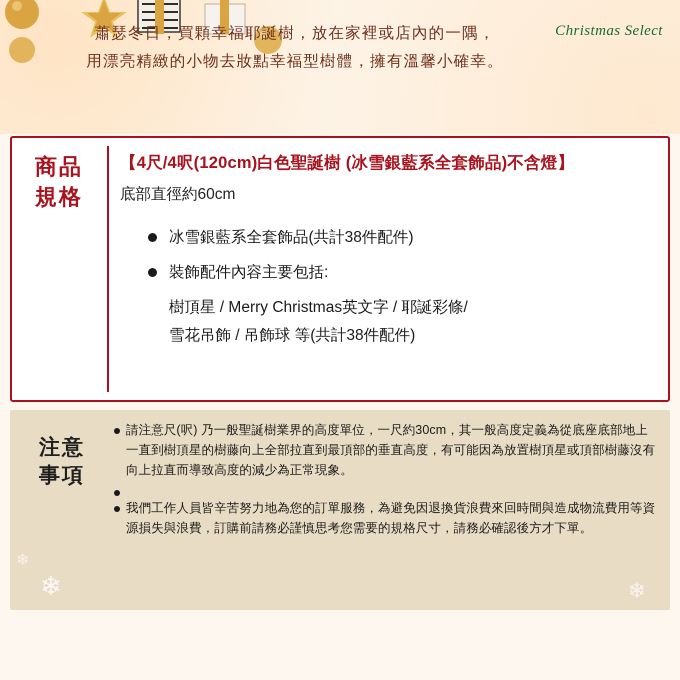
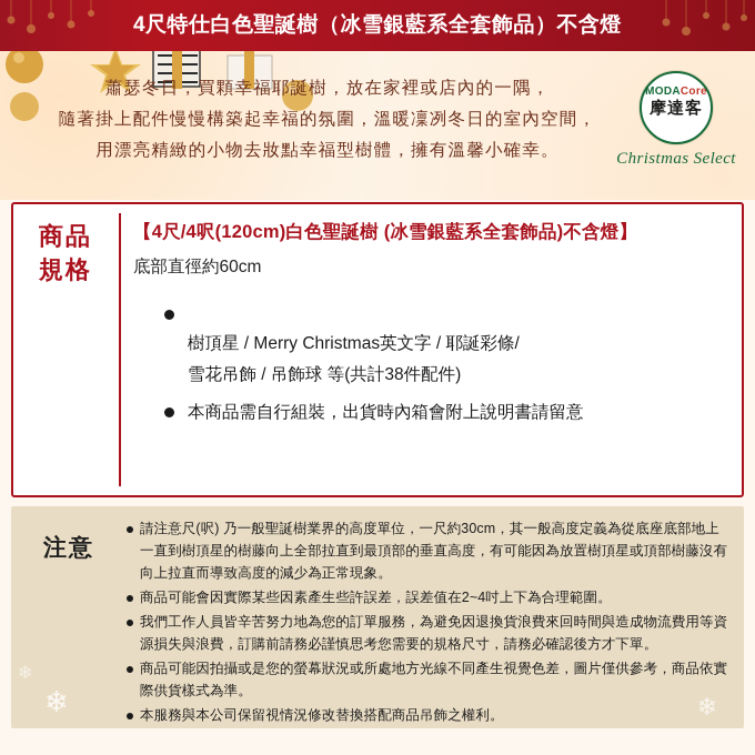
+ 4尺特仕白色聖誕樹（冰雪銀藍系全套飾品）不含燈
  蕭瑟冬日，買顆幸福耶誕樹，放在家裡或店內的一隅，
+ 隨著掛上配件慢慢構築起幸福的氛圍，溫暖凜冽冬日的室內空間，
  用漂亮精緻的小物去妝點幸福型樹體，擁有溫馨小確幸。
+ MODACore
+ 摩達客
  Christmas Select
  商品
  規格
  【4尺/4呎(120cm)白色聖誕樹 (冰雪銀藍系全套飾品)不含燈】
  底部直徑約60cm
- 冰雪銀藍系全套飾品(共計38件配件)
- 裝飾配件內容主要包括:
  樹頂星 / Merry Christmas英文字 / 耶誕彩條/
  雪花吊飾 / 吊飾球 等(共計38件配件)
+ 本商品需自行組裝，出貨時內箱會附上說明書請留意
  注意
- 事項
  請注意尺(呎) 乃一般聖誕樹業界的高度單位，一尺約30cm，其一般高度定義為從底座底部地上一直到樹頂星的樹藤向上全部拉直到最頂部的垂直高度，有可能因為放置樹頂星或頂部樹藤沒有向上拉直而導致高度的減少為正常現象。
+ 商品可能會因實際某些因素產生些許誤差，誤差值在2~4吋上下為合理範圍。
  我們工作人員皆辛苦努力地為您的訂單服務，為避免因退換貨浪費來回時間與造成物流費用等資源損失與浪費，訂購前請務必謹慎思考您需要的規格尺寸，請務必確認後方才下單。
+ 商品可能因拍攝或是您的螢幕狀況或所處地方光線不同產生視覺色差，圖片僅供參考，商品依實際供貨樣式為準。
+ 本服務與本公司保留視情況修改替換搭配商品吊飾之權利。
  ❄
  ❄
  ❄
